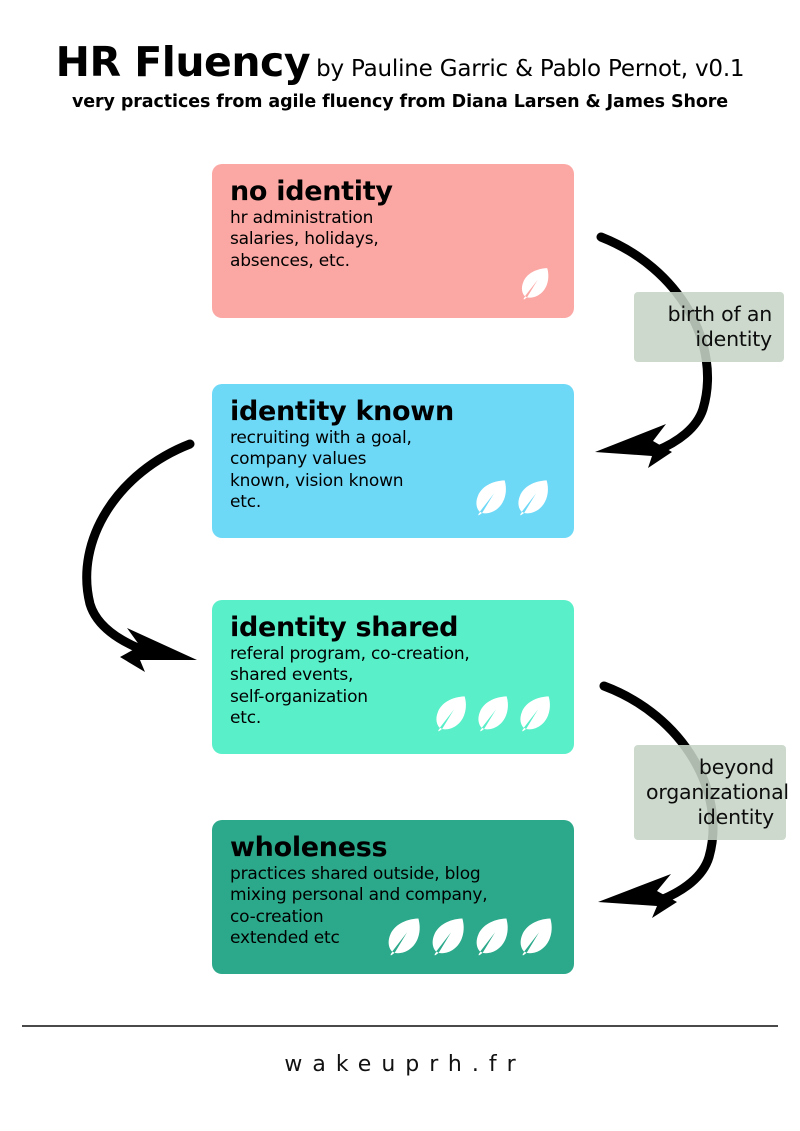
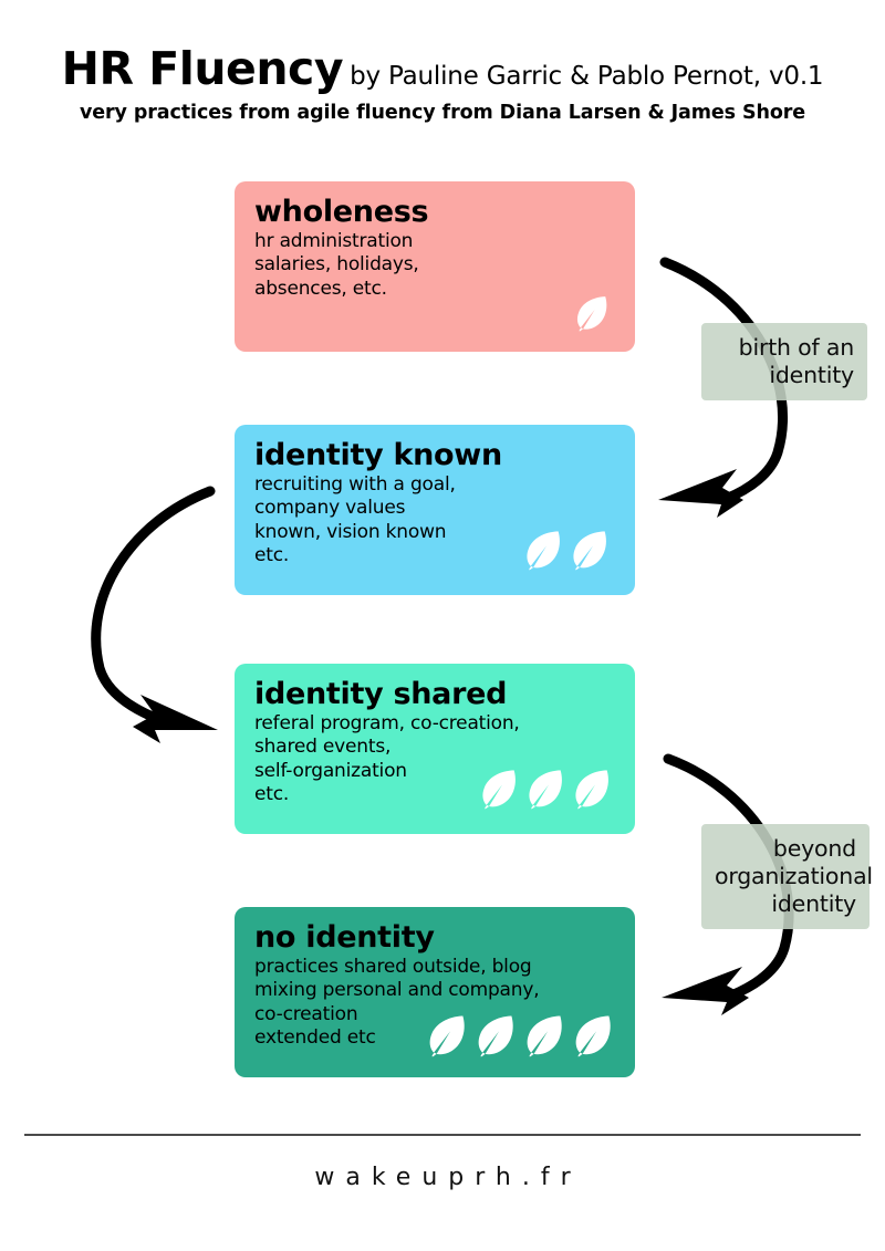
  HR Fluency by Pauline Garric & Pablo Pernot, v0.1
  very practices from agile fluency from Diana Larsen & James Shore
- no identity
+ wholeness
  hr administration
  salaries, holidays,
  absences, etc.
  identity known
  recruiting with a goal,
  company values
  known, vision known
  etc.
  identity shared
  referal program, co-creation,
  shared events,
  self-organization
  etc.
- wholeness
+ no identity
  practices shared outside, blog
  mixing personal and company,
  co-creation
  extended etc
  birth of an
  identity
  beyond
  organizational
  identity
  wakeuprh.fr
